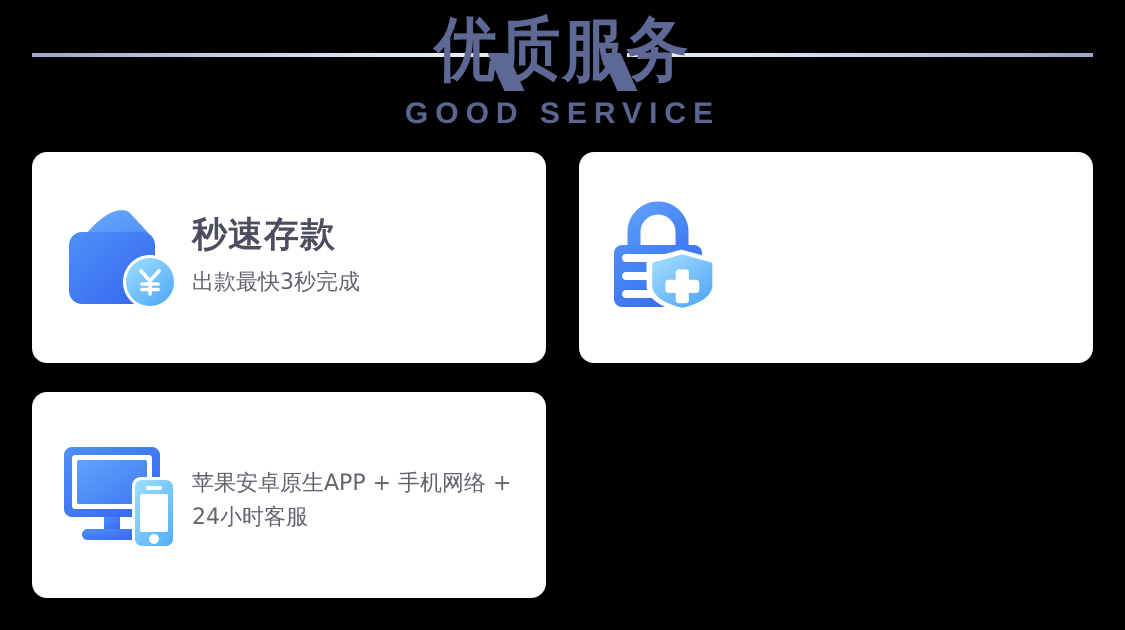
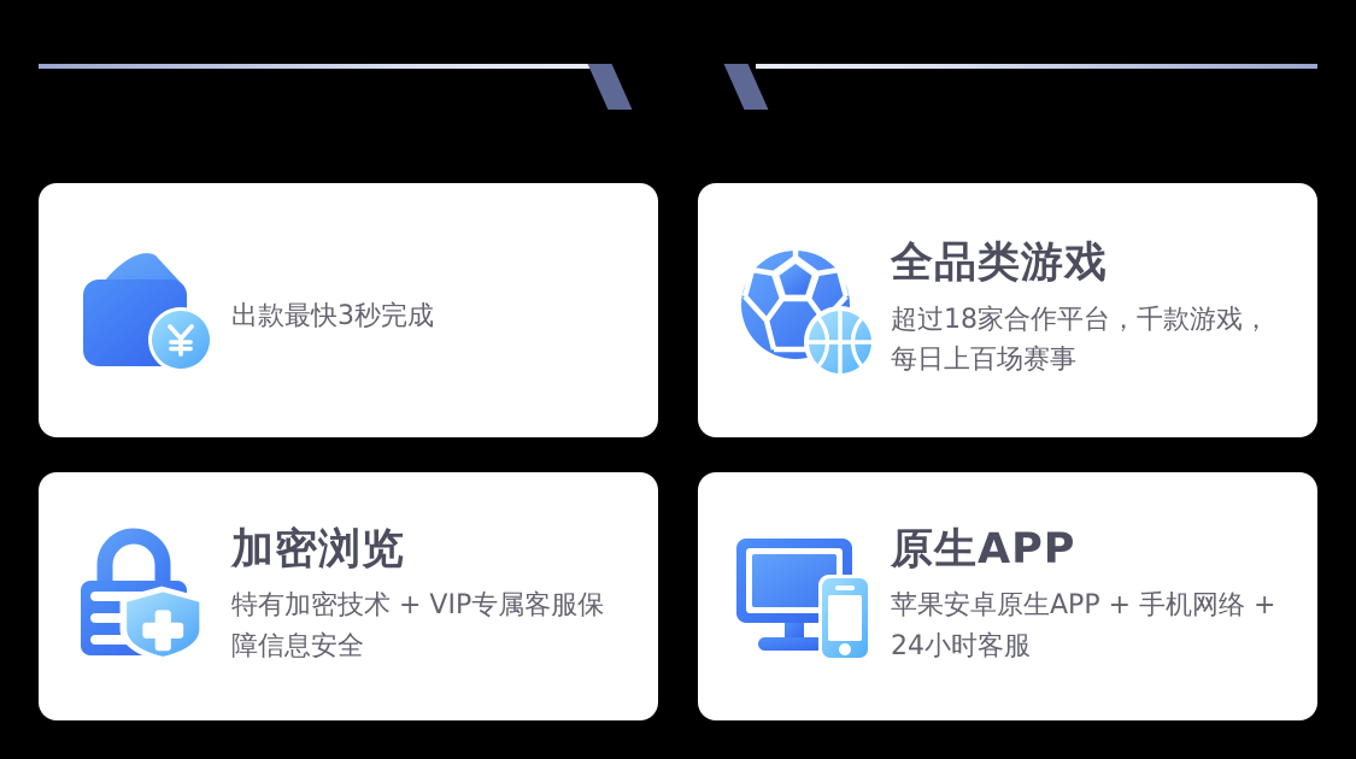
- 优质服务
- GOOD SERVICE
- 秒速存款
  出款最快3秒完成
+ 全品类游戏
+ 超过18家合作平台，千款游戏，每日上百场赛事
+ 加密浏览
+ 特有加密技术 + VIP专属客服保障信息安全
+ 原生APP
  苹果安卓原生APP + 手机网络 + 24小时客服
